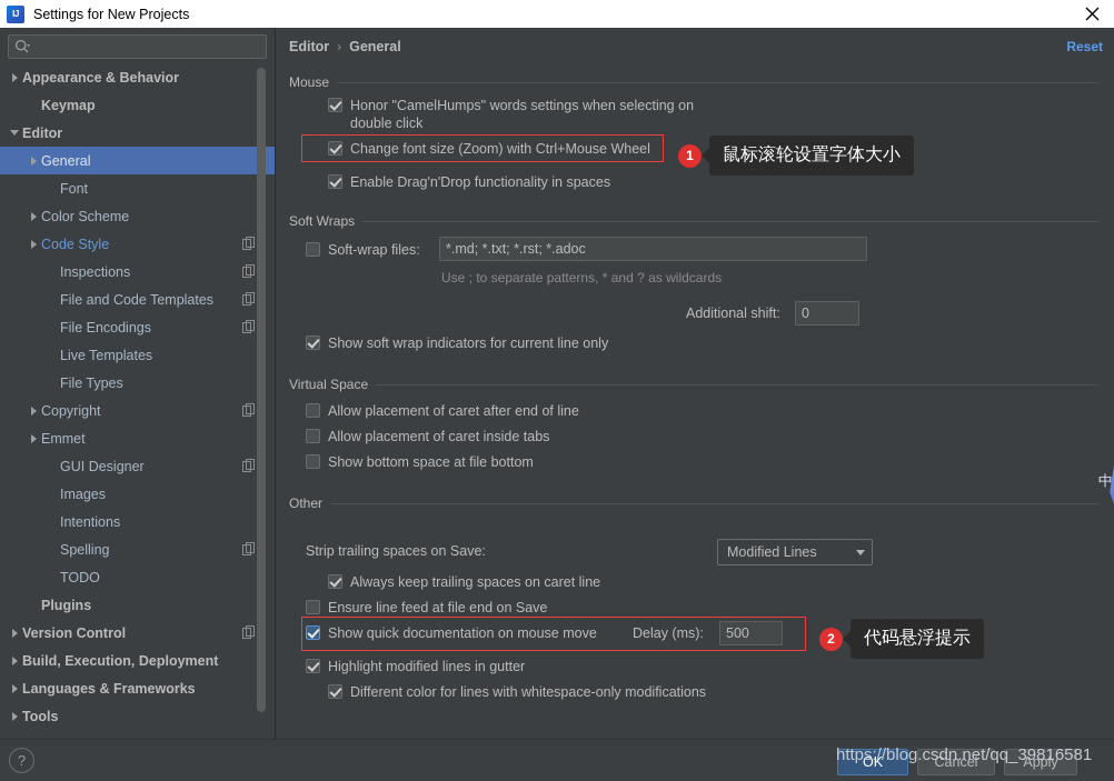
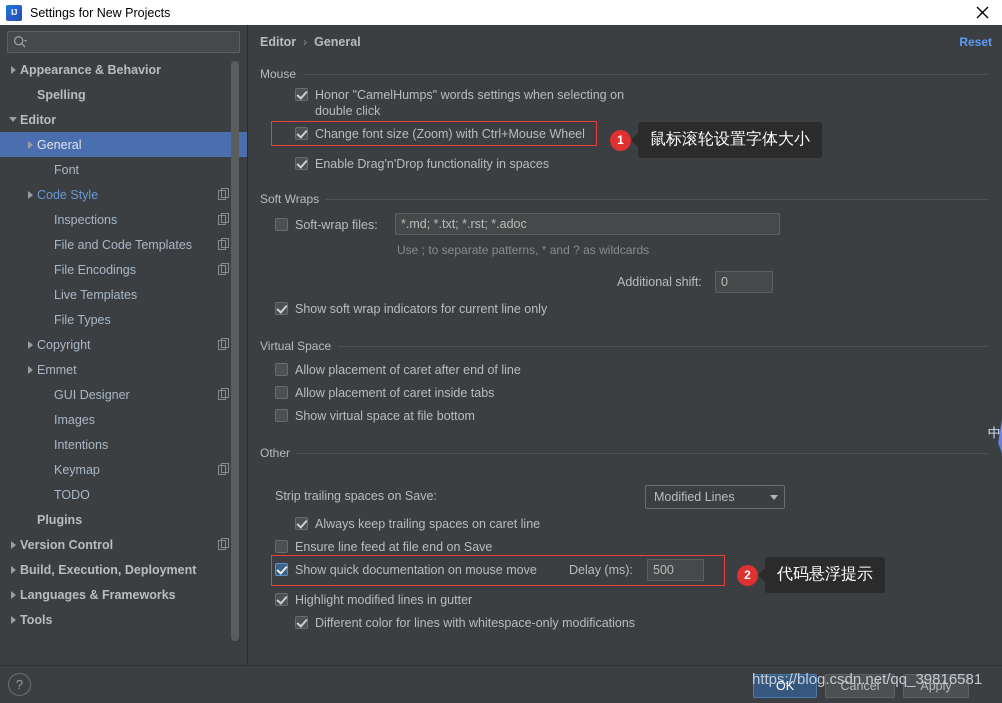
  Settings for New Projects
  Appearance & Behavior
- Keymap
+ Spelling
  Editor
  General
  Font
- Color Scheme
  Code Style
  Inspections
  File and Code Templates
  File Encodings
  Live Templates
  File Types
  Copyright
  Emmet
  GUI Designer
  Images
  Intentions
- Spelling
+ Keymap
  TODO
  Plugins
  Version Control
  Build, Execution, Deployment
  Languages & Frameworks
  Tools
  Editor
  ›
  General
  Reset
  Mouse
  Honor "CamelHumps" words settings when selecting on double click
  Change font size (Zoom) with Ctrl+Mouse Wheel
  Enable Drag'n'Drop functionality in spaces
  1
  鼠标滚轮设置字体大小
  Soft Wraps
  Soft-wrap files:
  *.md; *.txt; *.rst; *.adoc
  Use ; to separate patterns, * and ? as wildcards
  Additional shift:
  0
  Show soft wrap indicators for current line only
  Virtual Space
  Allow placement of caret after end of line
  Allow placement of caret inside tabs
- Show bottom space at file bottom
+ Show virtual space at file bottom
  Other
  Strip trailing spaces on Save:
  Modified Lines
  Always keep trailing spaces on caret line
  Ensure line feed at file end on Save
  Show quick documentation on mouse move
  Delay (ms):
  500
  2
  代码悬浮提示
  Highlight modified lines in gutter
  Different color for lines with whitespace-only modifications
  中
  ?
  OK
  Cancel
  Apply
  https://blog.csdn.net/qq_39816581
